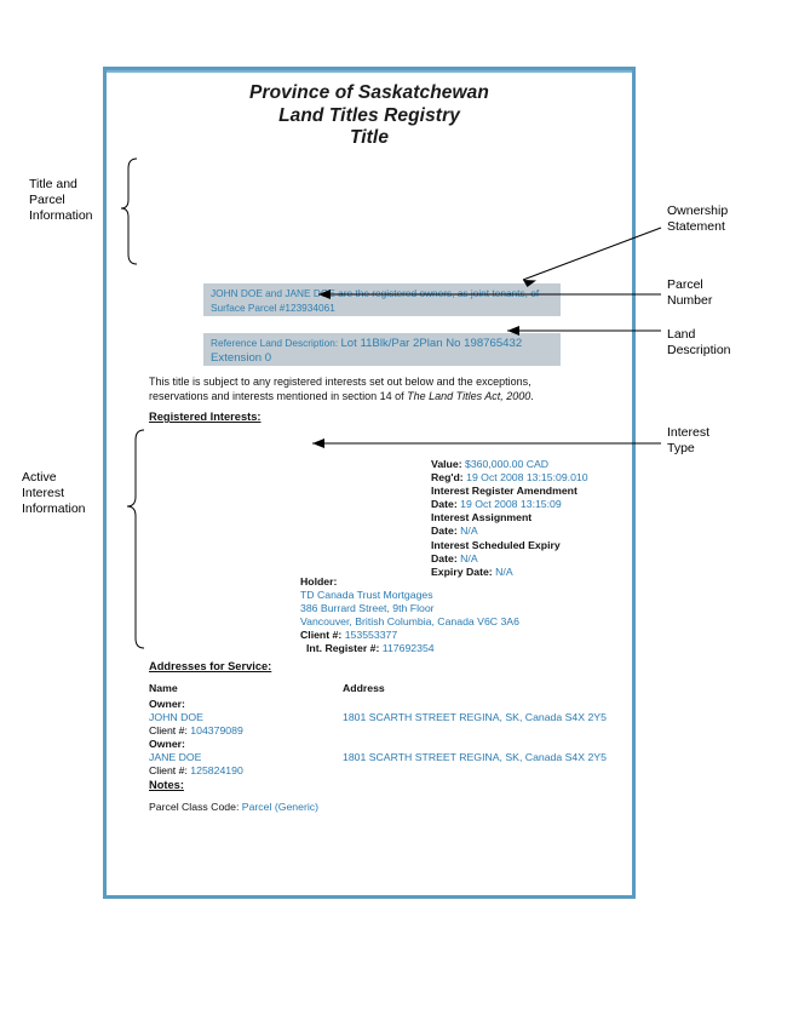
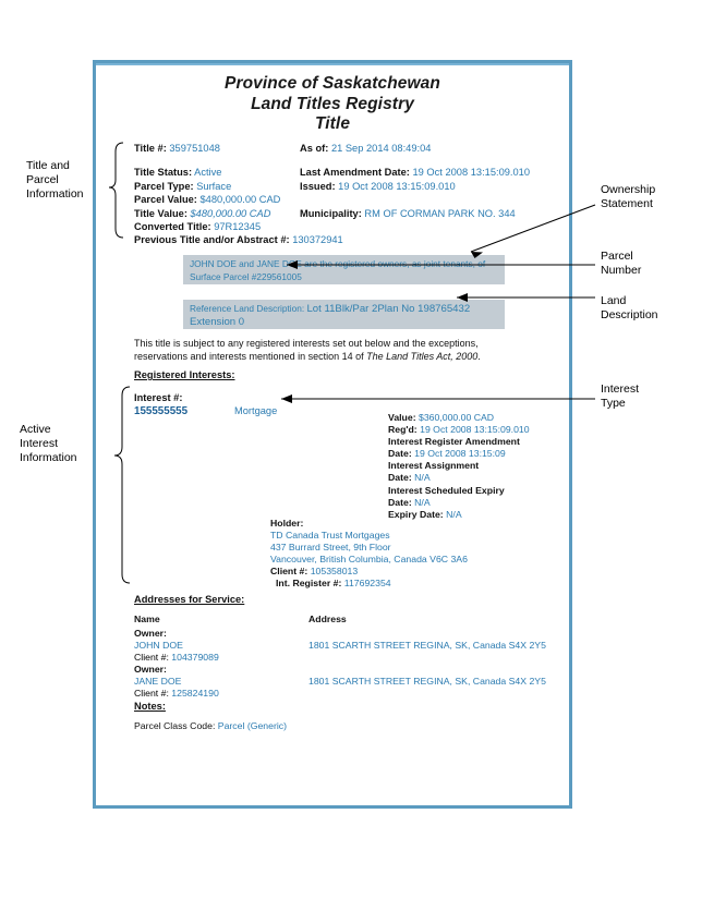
  Province of Saskatchewan
  Land Titles Registry
  Title
+ Title #: 359751048
+ As of: 21 Sep 2014 08:49:04
+ Title Status: Active
+ Last Amendment Date: 19 Oct 2008 13:15:09.010
+ Parcel Type: Surface
+ Issued: 19 Oct 2008 13:15:09.010
+ Parcel Value: $480,000.00 CAD
+ Title Value: $480,000.00 CAD
+ Municipality: RM OF CORMAN PARK NO. 344
+ Converted Title: 97R12345
+ Previous Title and/or Abstract #: 130372941
  JOHN DOE and JANE DE are the registered owners, as joint tenants, of
- Surface Parcel #123934061
+ Surface Parcel #229561005
  Reference Land Description: Lot 11Blk/Par 2Plan No 198765432
  Extension 0
  This title is subject to any registered interests set out below and the exceptions, reservations and interests mentioned in section 14 of The Land Titles Act, 2000.
  Registered Interests:
+ Interest #:
+ 155555555 Mortgage
  Value: $360,000.00 CAD
  Reg'd: 19 Oct 2008 13:15:09.010
  Interest Register Amendment
  Date: 19 Oct 2008 13:15:09
  Interest Assignment
  Date: N/A
  Interest Scheduled Expiry
  Date: N/A
  Expiry Date: N/A
  Holder:
  TD Canada Trust Mortgages
- 386 Burrard Street, 9th Floor
+ 437 Burrard Street, 9th Floor
  Vancouver, British Columbia, Canada V6C 3A6
- Client #: 153553377
+ Client #: 105358013
  Int. Register #: 117692354
  Addresses for Service:
  Name
  Address
  Owner:
  JOHN DOE
  Client #: 104379089
  1801 SCARTH STREET REGINA, SK, Canada S4X 2Y5
  Owner:
  JANE DOE
  Client #: 125824190
  1801 SCARTH STREET REGINA, SK, Canada S4X 2Y5
  Notes:
  Parcel Class Code: Parcel (Generic)
  Title and
  Parcel
  Information
  Active
  Interest
  Information
  Ownership
  Statement
  Parcel
  Number
  Land
  Description
  Interest
  Type
